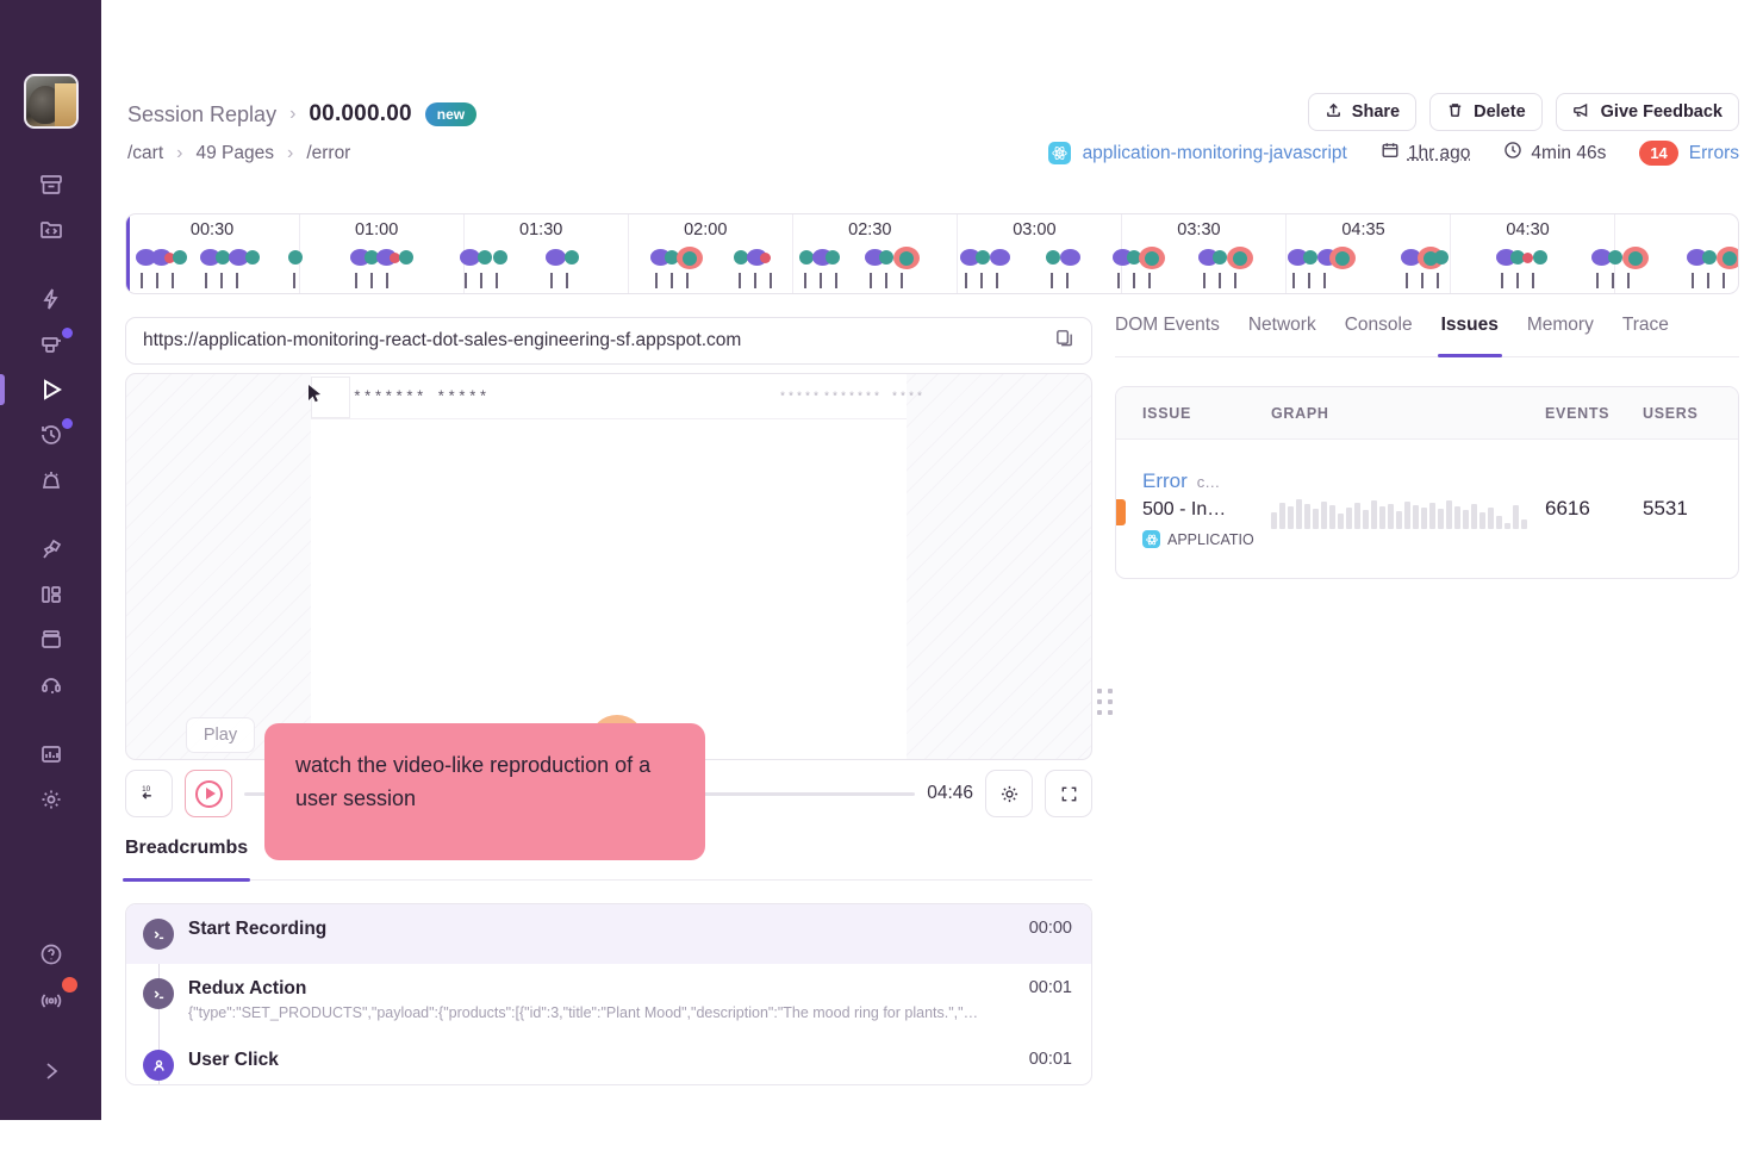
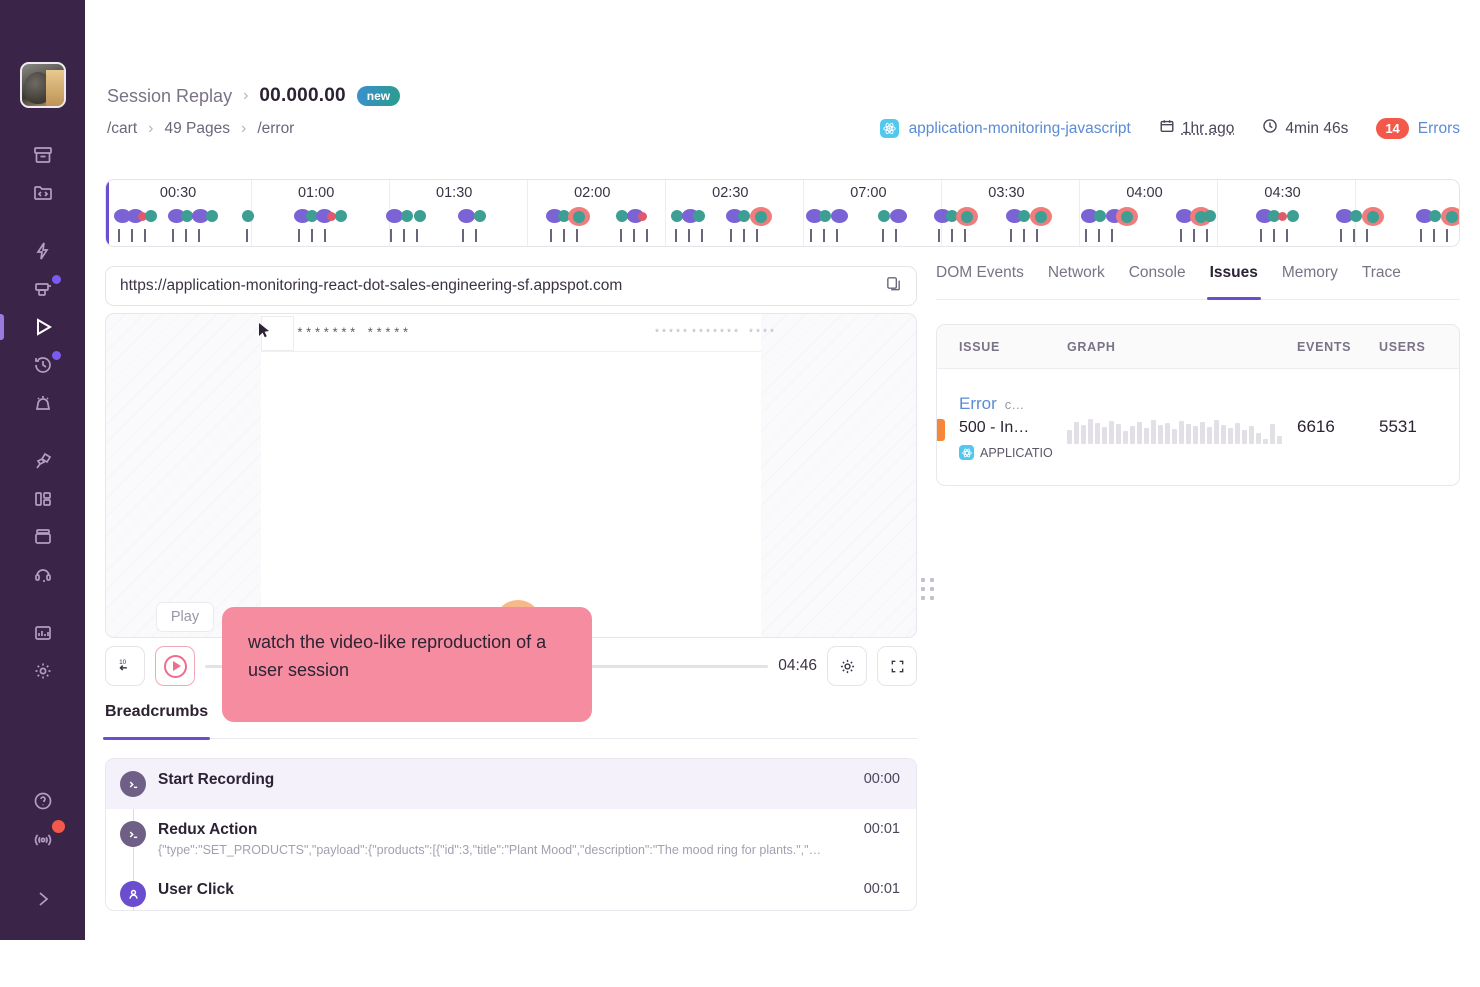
  Session Replay
  ›
  00.000.00
  new
  /cart
  ›
  49 Pages
  ›
  /error
- Share
- Delete
- Give Feedback
  application-monitoring-javascript
  1hr ago
  4min 46s
  14
  Errors
  00:30
  01:00
  01:30
  02:00
  02:30
- 03:00
+ 07:00
  03:30
- 04:35
+ 04:00
  04:30
  https://application-monitoring-react-dot-sales-engineering-sf.appspot.com
  ******* *****
  *****
  *******
  ****
  Play
  04:46
  Breadcrumbs
  Start Recording
  00:00
  Redux Action
  {"type":"SET_PRODUCTS","payload":{"products":[{"id":3,"title":"Plant Mood","description":"The mood ring for plants.","…
  00:01
  User Click
  00:01
  DOM Events
  Network
  Console
  Issues
  Memory
  Trace
  ISSUE
  GRAPH
  EVENTS
  USERS
  Error c…
  500 - In…
  APPLICATIO
  6616
  5531
  watch the video-like reproduction of a user session
